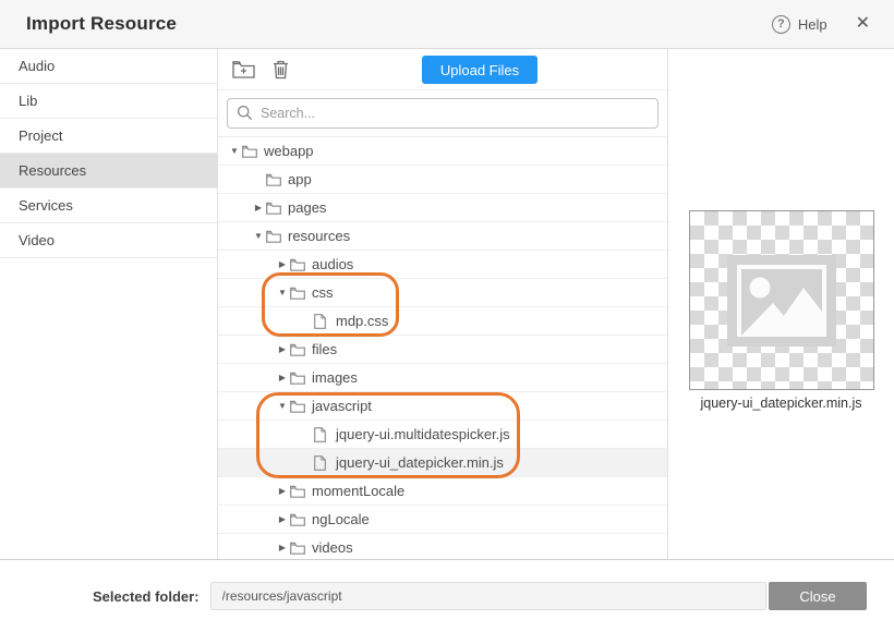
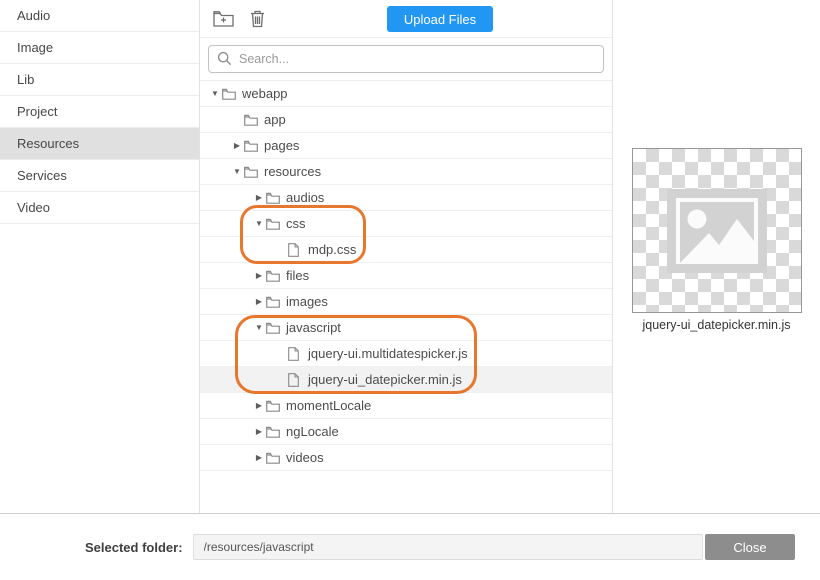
- Import Resource
- ?
- Help
- ✕
  Audio
+ Image
  Lib
  Project
  Resources
  Services
  Video
  Upload Files
  Search...
  ▼
  webapp
  app
  ▶
  pages
  ▼
  resources
  ▶
  audios
  ▼
  css
  mdp.css
  ▶
  files
  ▶
  images
  ▼
  javascript
  jquery-ui.multidatespicker.js
  jquery-ui_datepicker.min.js
  ▶
  momentLocale
  ▶
  ngLocale
  ▶
  videos
  jquery-ui_datepicker.min.js
  Selected folder:
  /resources/javascript
  Close
